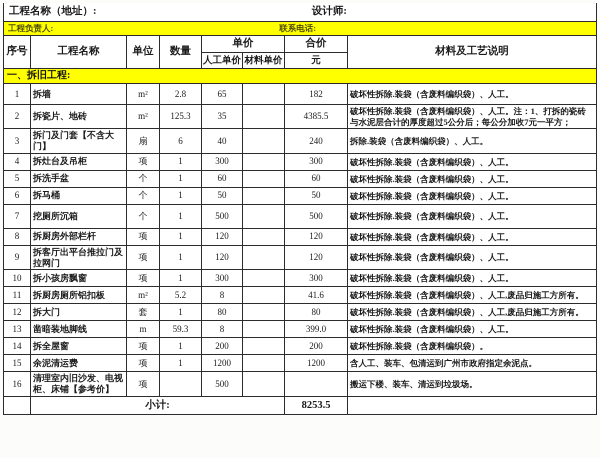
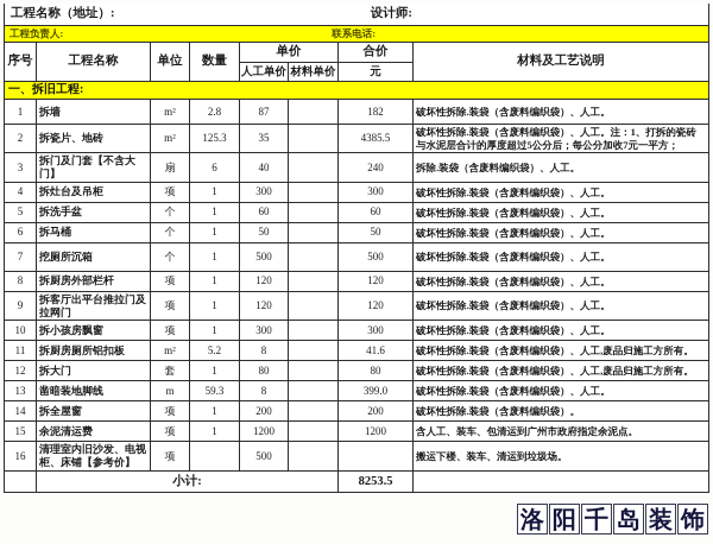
  工程名称（地址）:
  设计师:
  工程负责人:
  联系电话:
  序号	工程名称	单位	数量	单价	合价	材料及工艺说明
  人工单价	材料单价	元
  一、拆旧工程:
- 1	拆墙	m²	2.8	65		182	破坏性拆除.装袋（含废料编织袋）、人工。
+ 1	拆墙	m²	2.8	87		182	破坏性拆除.装袋（含废料编织袋）、人工。
  2	拆瓷片、地砖	m²	125.3	35		4385.5	破坏性拆除.装袋（含废料编织袋）、人工。注：1、打拆的瓷砖与水泥层合计的厚度超过5公分后；每公分加收7元一平方；
  3	拆门及门套【不含大门】	扇	6	40		240	拆除.装袋（含废料编织袋）、人工。
  4	拆灶台及吊柜	项	1	300		300	破坏性拆除.装袋（含废料编织袋）、人工。
  5	拆洗手盆	个	1	60		60	破坏性拆除.装袋（含废料编织袋）、人工。
  6	拆马桶	个	1	50		50	破坏性拆除.装袋（含废料编织袋）、人工。
  7	挖厕所沉箱	个	1	500		500	破坏性拆除.装袋（含废料编织袋）、人工。
  8	拆厨房外部栏杆	项	1	120		120	破坏性拆除.装袋（含废料编织袋）、人工。
  9	拆客厅出平台推拉门及拉网门	项	1	120		120	破坏性拆除.装袋（含废料编织袋）、人工。
  10	拆小孩房飘窗	项	1	300		300	破坏性拆除.装袋（含废料编织袋）、人工。
  11	拆厨房厕所铝扣板	m²	5.2	8		41.6	破坏性拆除.装袋（含废料编织袋）、人工,废品归施工方所有。
  12	拆大门	套	1	80		80	破坏性拆除.装袋（含废料编织袋）、人工,废品归施工方所有。
  13	凿暗装地脚线	m	59.3	8		399.0	破坏性拆除.装袋（含废料编织袋）、人工。
  14	拆全屋窗	项	1	200		200	破坏性拆除.装袋（含废料编织袋）。
  15	余泥清运费	项	1	1200		1200	含人工、装车、包清运到广州市政府指定余泥点。
  16	清理室内旧沙发、电视柜、床铺【参考价】	项		500			搬运下楼、装车、清运到垃圾场。
  	小计:	8253.5
+ 洛
+ 阳
+ 千
+ 岛
+ 装
+ 饰
